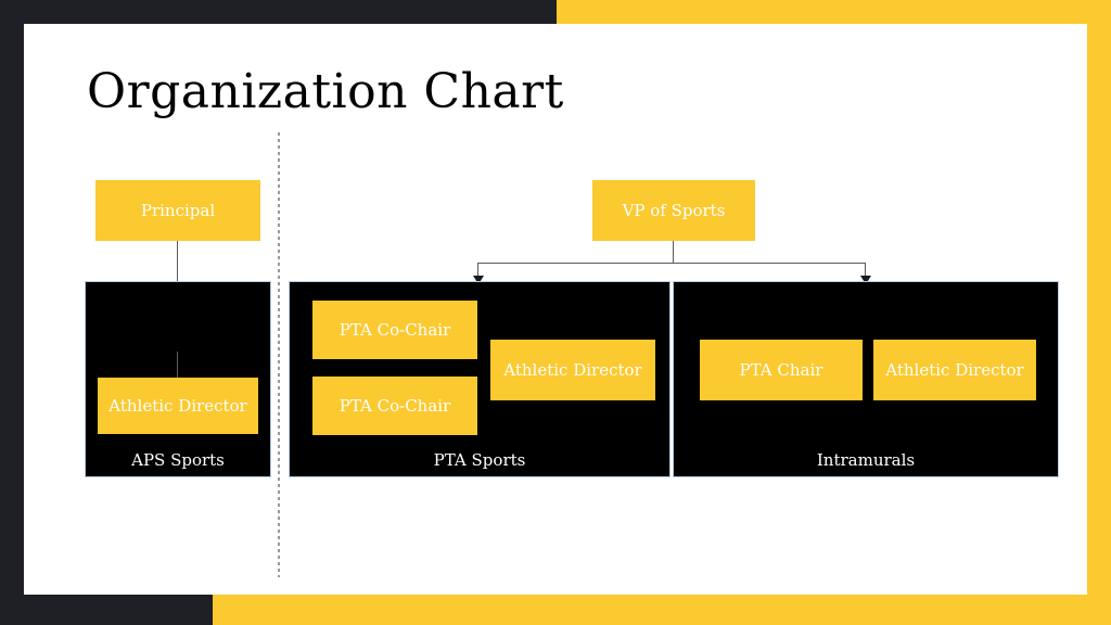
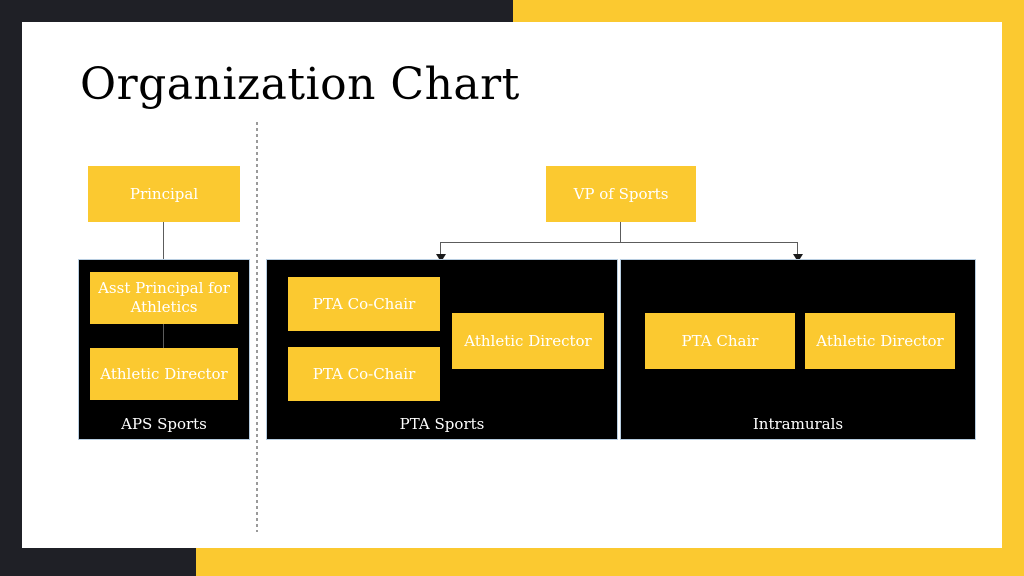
  Organization Chart
  APS Sports
  PTA Sports
  Intramurals
  Principal
  VP of Sports
+ Asst Principal for Athletics
  Athletic Director
  PTA Co-Chair
  PTA Co-Chair
  Athletic Director
  PTA Chair
  Athletic Director
